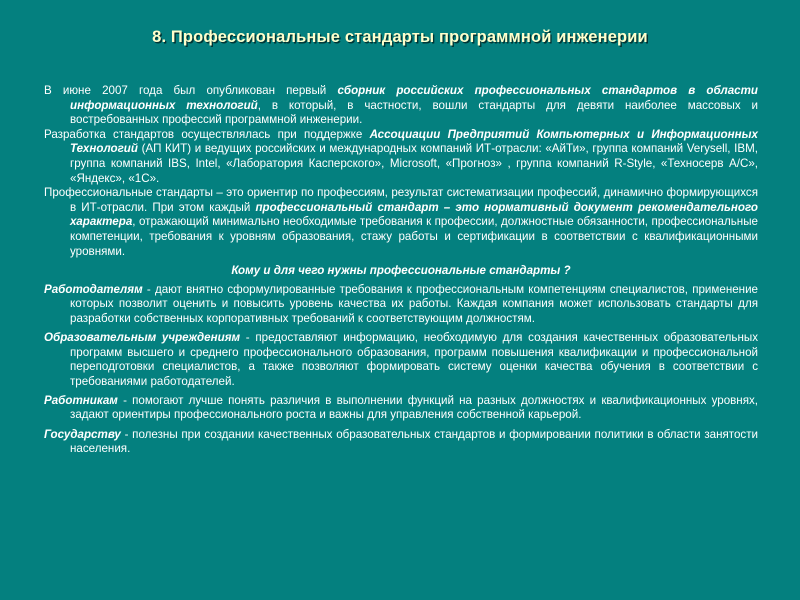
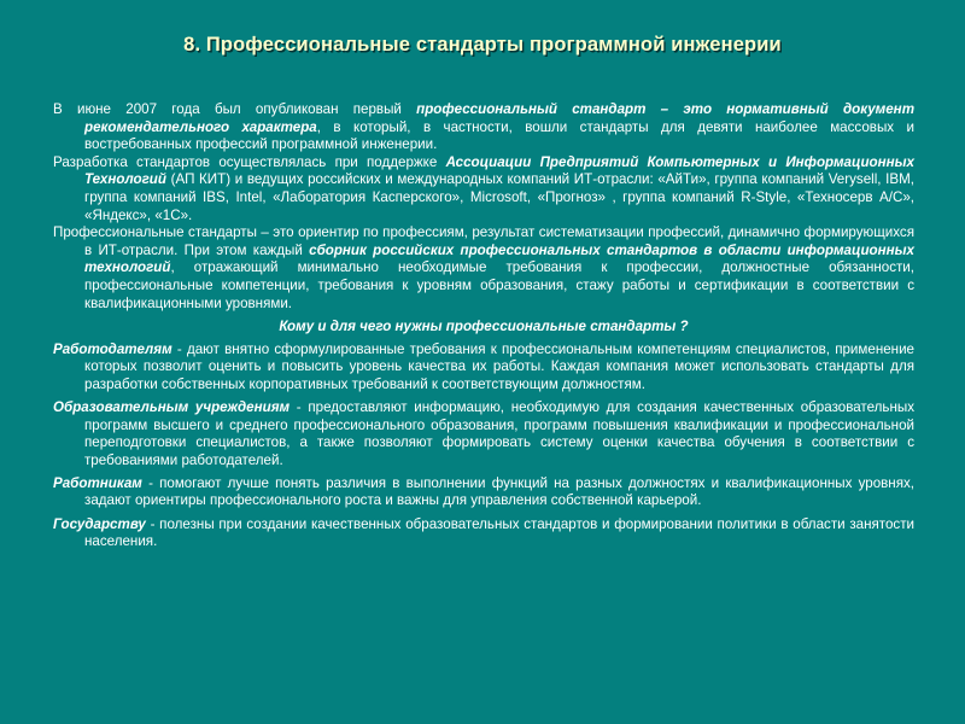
  8. Профессиональные стандарты программной инженерии
- В июне 2007 года был опубликован первый сборник российских профессиональных стандартов в области информационных технологий, в который, в частности, вошли стандарты для девяти наиболее массовых и востребованных профессий программной инженерии.
+ В июне 2007 года был опубликован первый профессиональный стандарт – это нормативный документ рекомендательного характера, в который, в частности, вошли стандарты для девяти наиболее массовых и востребованных профессий программной инженерии.
  Разработка стандартов осуществлялась при поддержке Ассоциации Предприятий Компьютерных и Информационных Технологий (АП КИТ) и ведущих российских и международных компаний ИТ-отрасли: «АйТи», группа компаний Verysell, IBM, группа компаний IBS, Intel, «Лаборатория Касперского», Microsoft, «Прогноз» , группа компаний R-Style, «Техносерв А/С», «Яндекс», «1С».
- Профессиональные стандарты – это ориентир по профессиям, результат систематизации профессий, динамично формирующихся в ИТ-отрасли. При этом каждый профессиональный стандарт – это нормативный документ рекомендательного характера, отражающий минимально необходимые требования к профессии, должностные обязанности, профессиональные компетенции, требования к уровням образования, стажу работы и сертификации в соответствии с квалификационными уровнями.
+ Профессиональные стандарты – это ориентир по профессиям, результат систематизации профессий, динамично формирующихся в ИТ-отрасли. При этом каждый сборник российских профессиональных стандартов в области информационных технологий, отражающий минимально необходимые требования к профессии, должностные обязанности, профессиональные компетенции, требования к уровням образования, стажу работы и сертификации в соответствии с квалификационными уровнями.
  Кому и для чего нужны профессиональные стандарты ?
  Работодателям - дают внятно сформулированные требования к профессиональным компетенциям специалистов, применение которых позволит оценить и повысить уровень качества их работы. Каждая компания может использовать стандарты для разработки собственных корпоративных требований к соответствующим должностям.
  Образовательным учреждениям - предоставляют информацию, необходимую для создания качественных образовательных программ высшего и среднего профессионального образования, программ повышения квалификации и профессиональной переподготовки специалистов, а также позволяют формировать систему оценки качества обучения в соответствии с требованиями работодателей.
  Работникам - помогают лучше понять различия в выполнении функций на разных должностях и квалификационных уровнях, задают ориентиры профессионального роста и важны для управления собственной карьерой.
  Государству - полезны при создании качественных образовательных стандартов и формировании политики в области занятости населения.
